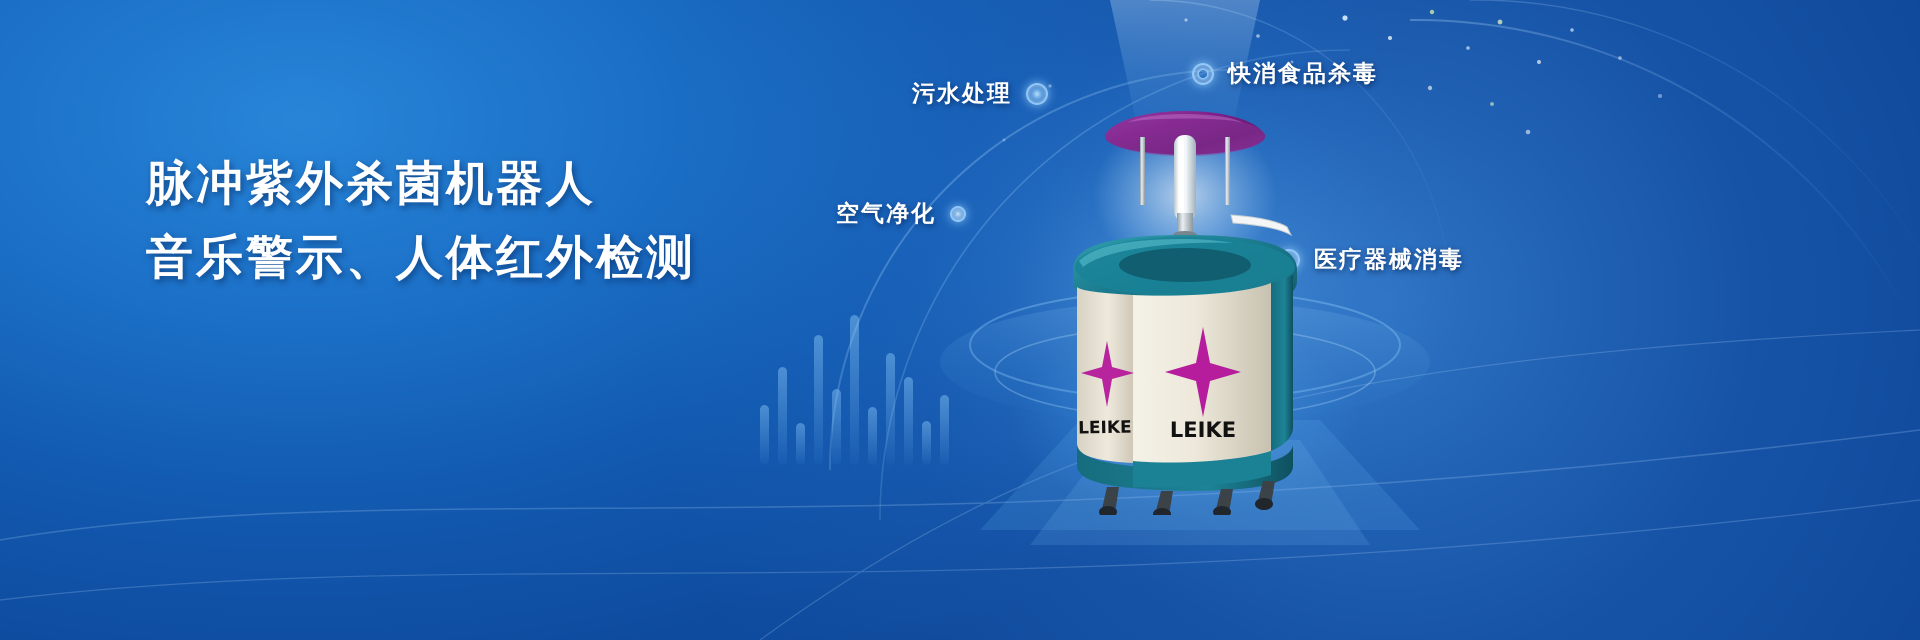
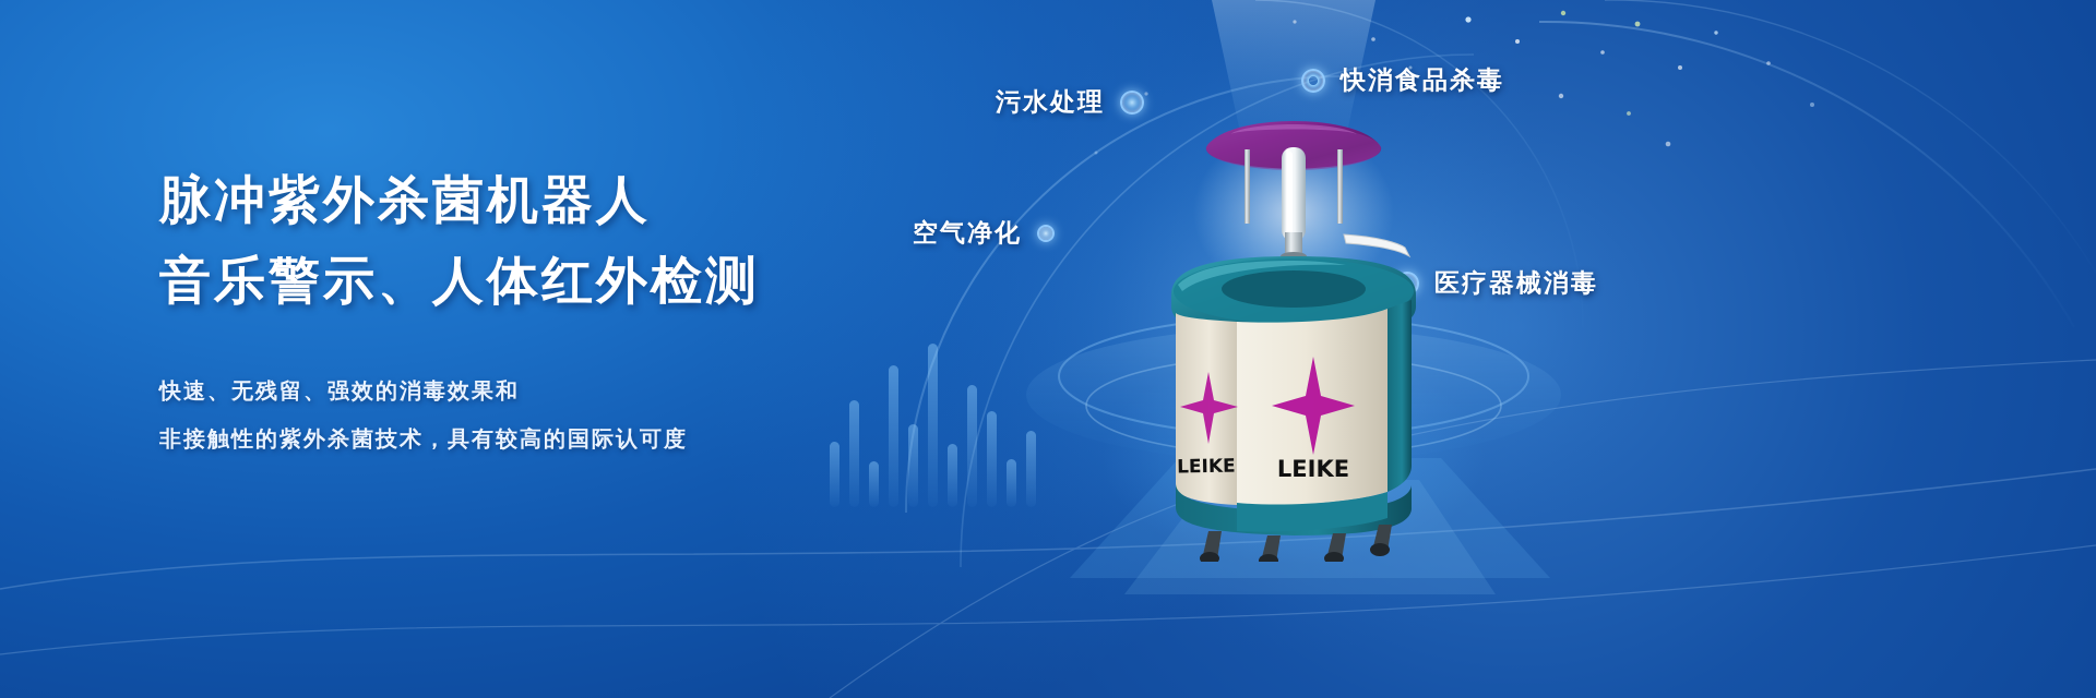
  脉冲紫外杀菌机器人
  音乐警示、人体红外检测
+ 快速、无残留、强效的消毒效果和
+ 非接触性的紫外杀菌技术，具有较高的国际认可度
  污水处理
  快消食品杀毒
  空气净化
  医疗器械消毒
  LEIKE
  LEIKE
